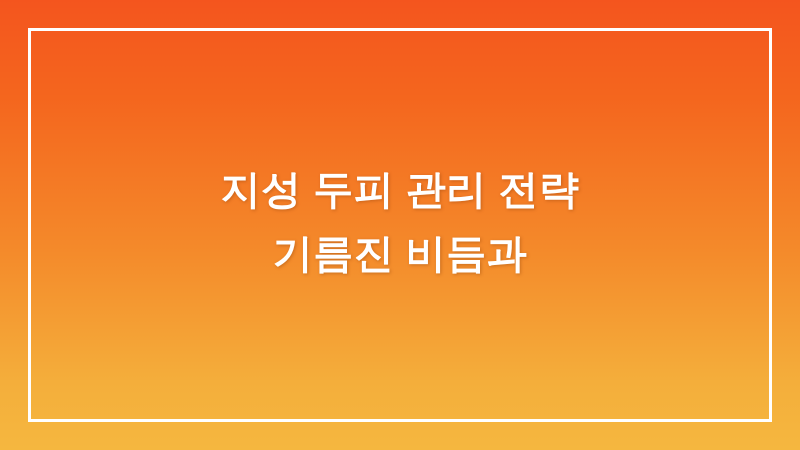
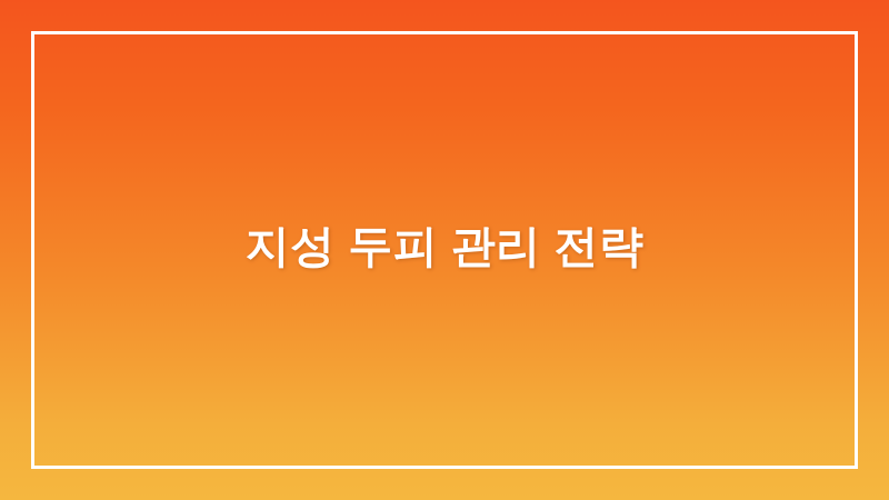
  지성 두피 관리 전략
- 기름진 비듬과
